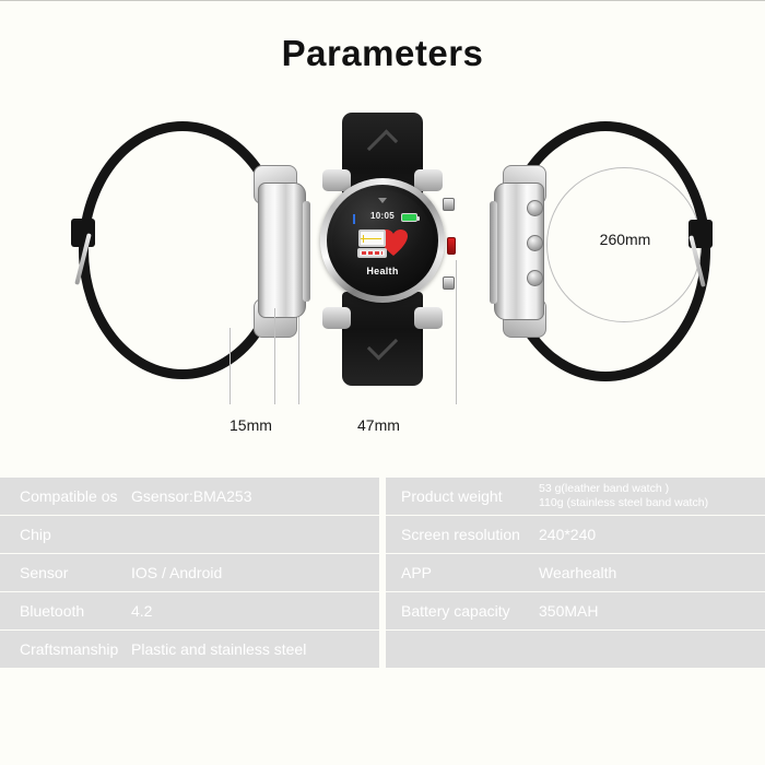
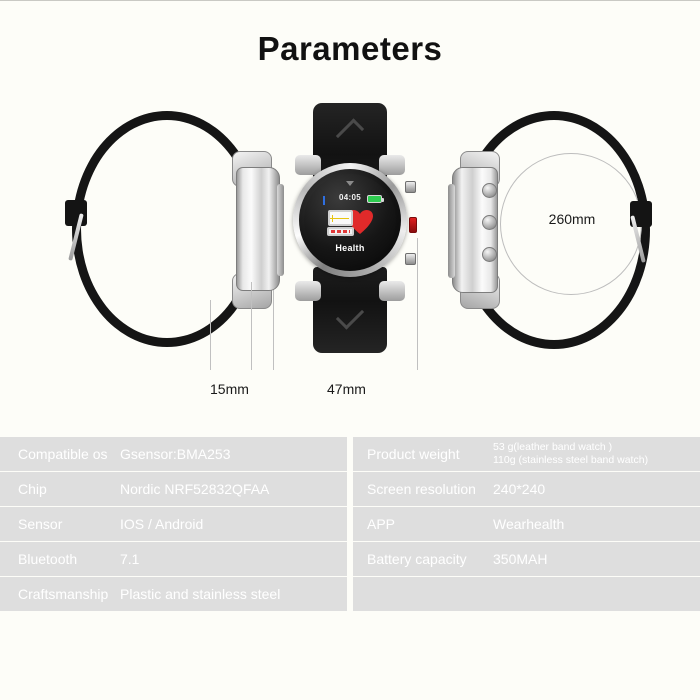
  Parameters
- 10:05
+ 04:05
  Health
  260mm
  15mm
  47mm
  Compatible os
  Gsensor:BMA253
  Product weight
  53 g(leather band watch )
  110g (stainless steel band watch)
  Chip
+ Nordic NRF52832QFAA
  Screen resolution
  240*240
  Sensor
  IOS / Android
  APP
  Wearhealth
  Bluetooth
- 4.2
+ 7.1
  Battery capacity
  350MAH
  Craftsmanship
  Plastic and stainless steel
